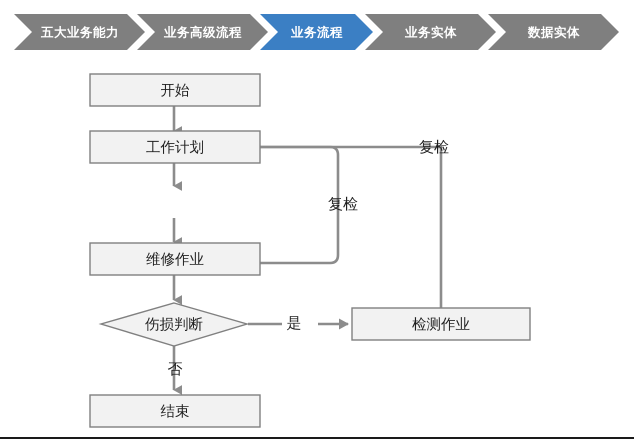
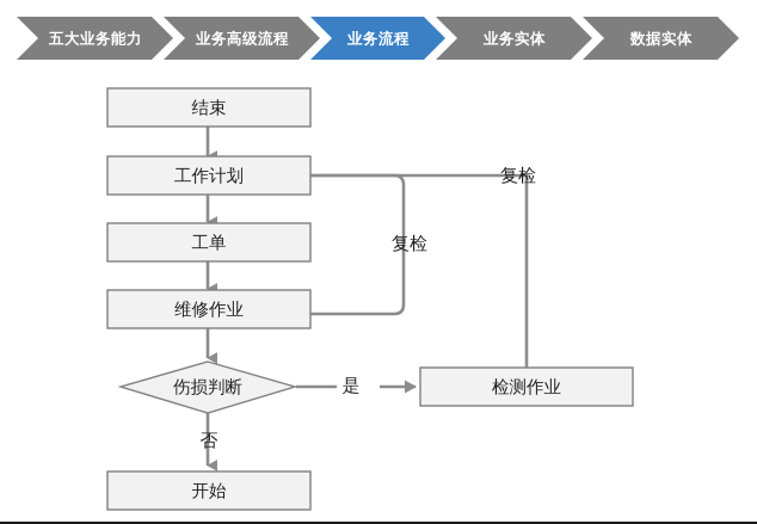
  五大业务能力
  业务高级流程
  业务流程
  业务实体
  数据实体
- 开始
+ 结束
  工作计划
+ 工单
  维修作业
  伤损判断
  检测作业
- 结束
+ 开始
  复检
  复检
  是
  否
